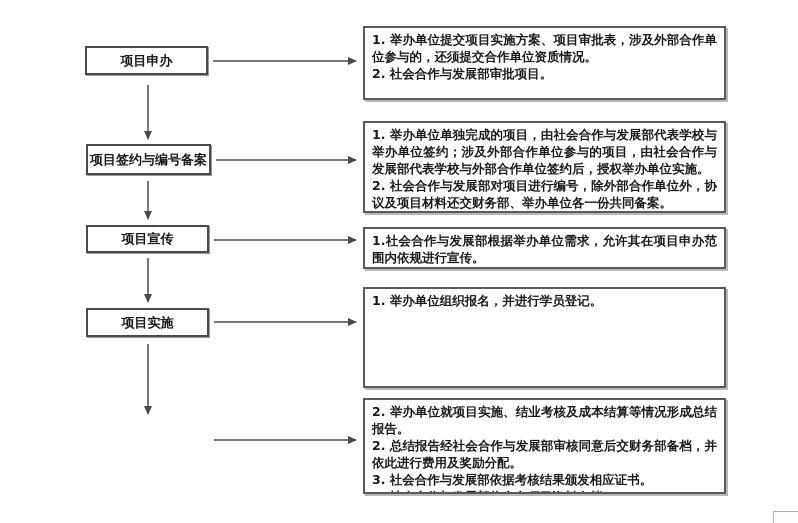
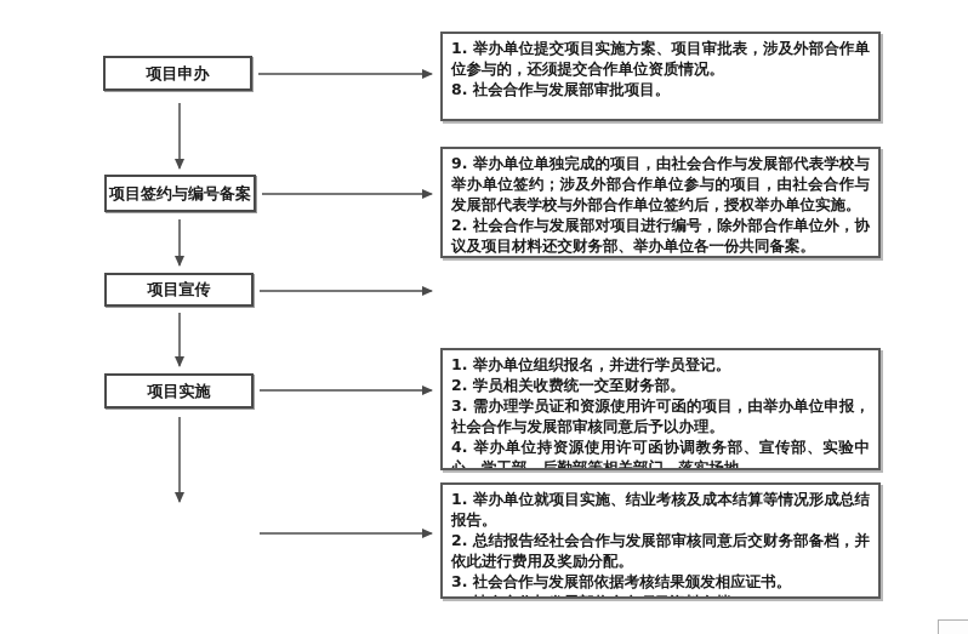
  项目申办
  项目签约与编号备案
  项目宣传
  项目实施
  1. 举办单位提交项目实施方案、项目审批表，涉及外部合作单位参与的，还须提交合作单位资质情况。
- 2. 社会合作与发展部审批项目。
+ 8. 社会合作与发展部审批项目。
- 1. 举办单位单独完成的项目，由社会合作与发展部代表学校与举办单位签约；涉及外部合作单位参与的项目，由社会合作与发展部代表学校与外部合作单位签约后，授权举办单位实施。
+ 9. 举办单位单独完成的项目，由社会合作与发展部代表学校与举办单位签约；涉及外部合作单位参与的项目，由社会合作与发展部代表学校与外部合作单位签约后，授权举办单位实施。
  2. 社会合作与发展部对项目进行编号，除外部合作单位外，协议及项目材料还交财务部、举办单位各一份共同备案。
- 1.社会合作与发展部根据举办单位需求，允许其在项目申办范围内依规进行宣传。
  1. 举办单位组织报名，并进行学员登记。
+ 2. 学员相关收费统一交至财务部。
+ 3. 需办理学员证和资源使用许可函的项目，由举办单位申报，社会合作与发展部审核同意后予以办理。
+ 4. 举办单位持资源使用许可函协调教务部、宣传部、实验中心、学工部、后勤部等相关部门，落实场地。
- 2. 举办单位就项目实施、结业考核及成本结算等情况形成总结报告。
+ 1. 举办单位就项目实施、结业考核及成本结算等情况形成总结报告。
  2. 总结报告经社会合作与发展部审核同意后交财务部备档，并依此进行费用及奖励分配。
  3. 社会合作与发展部依据考核结果颁发相应证书。
